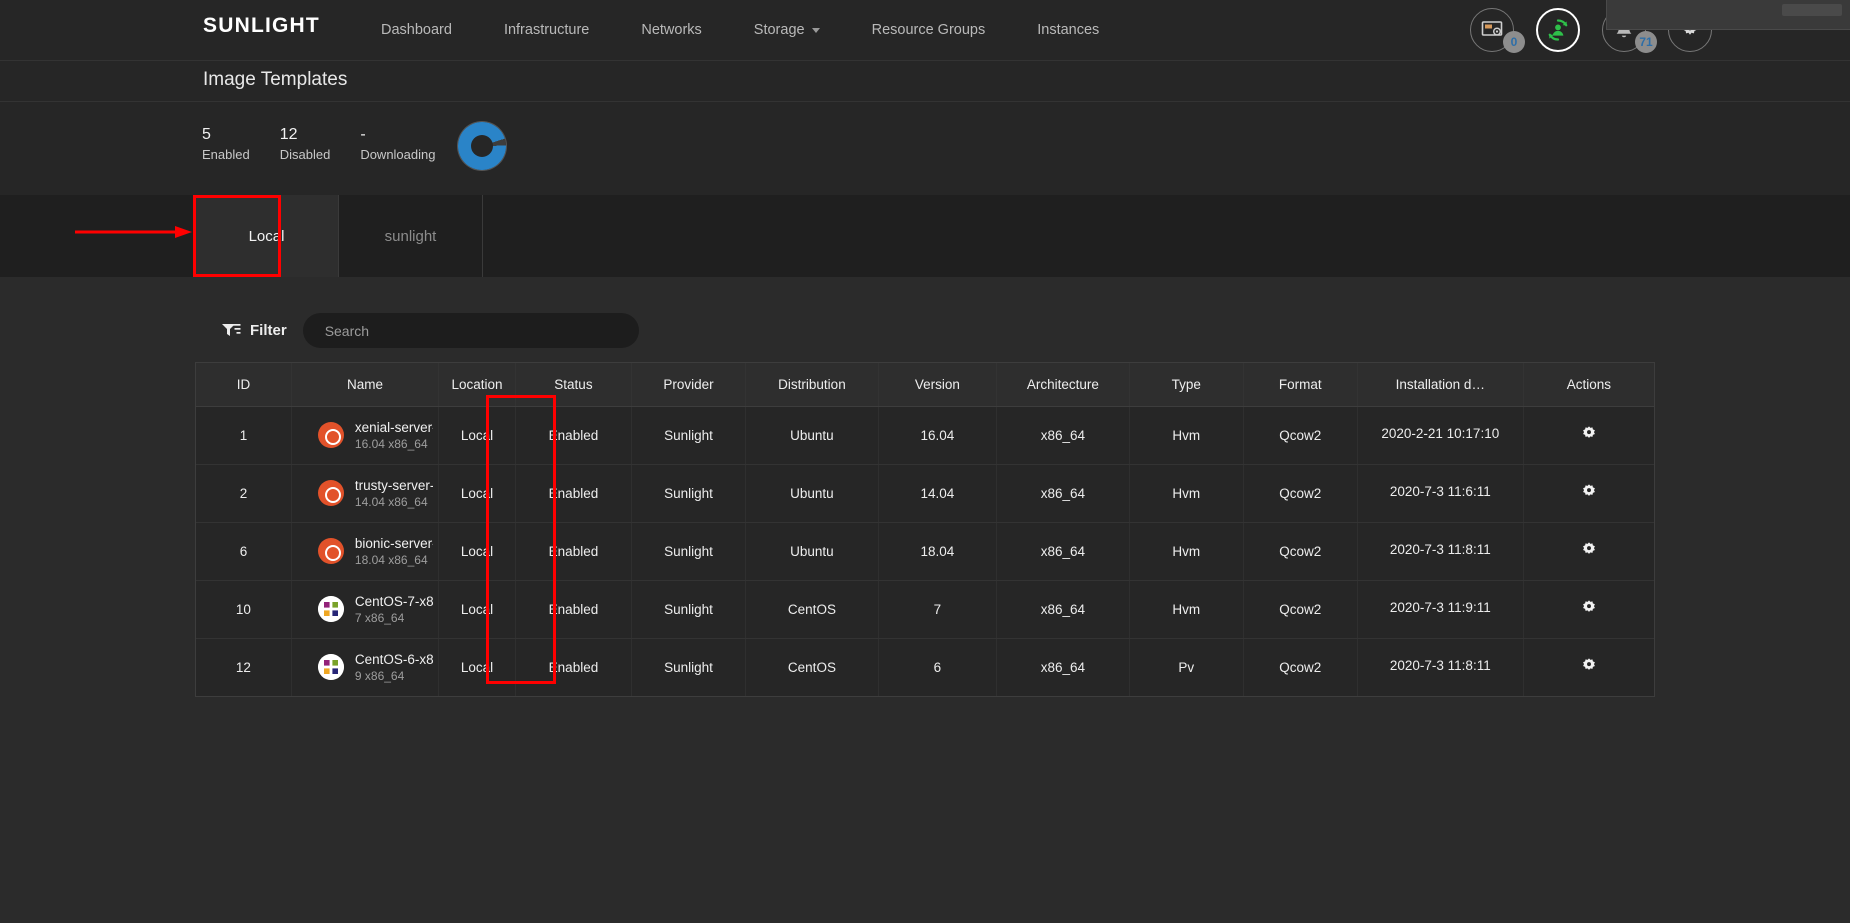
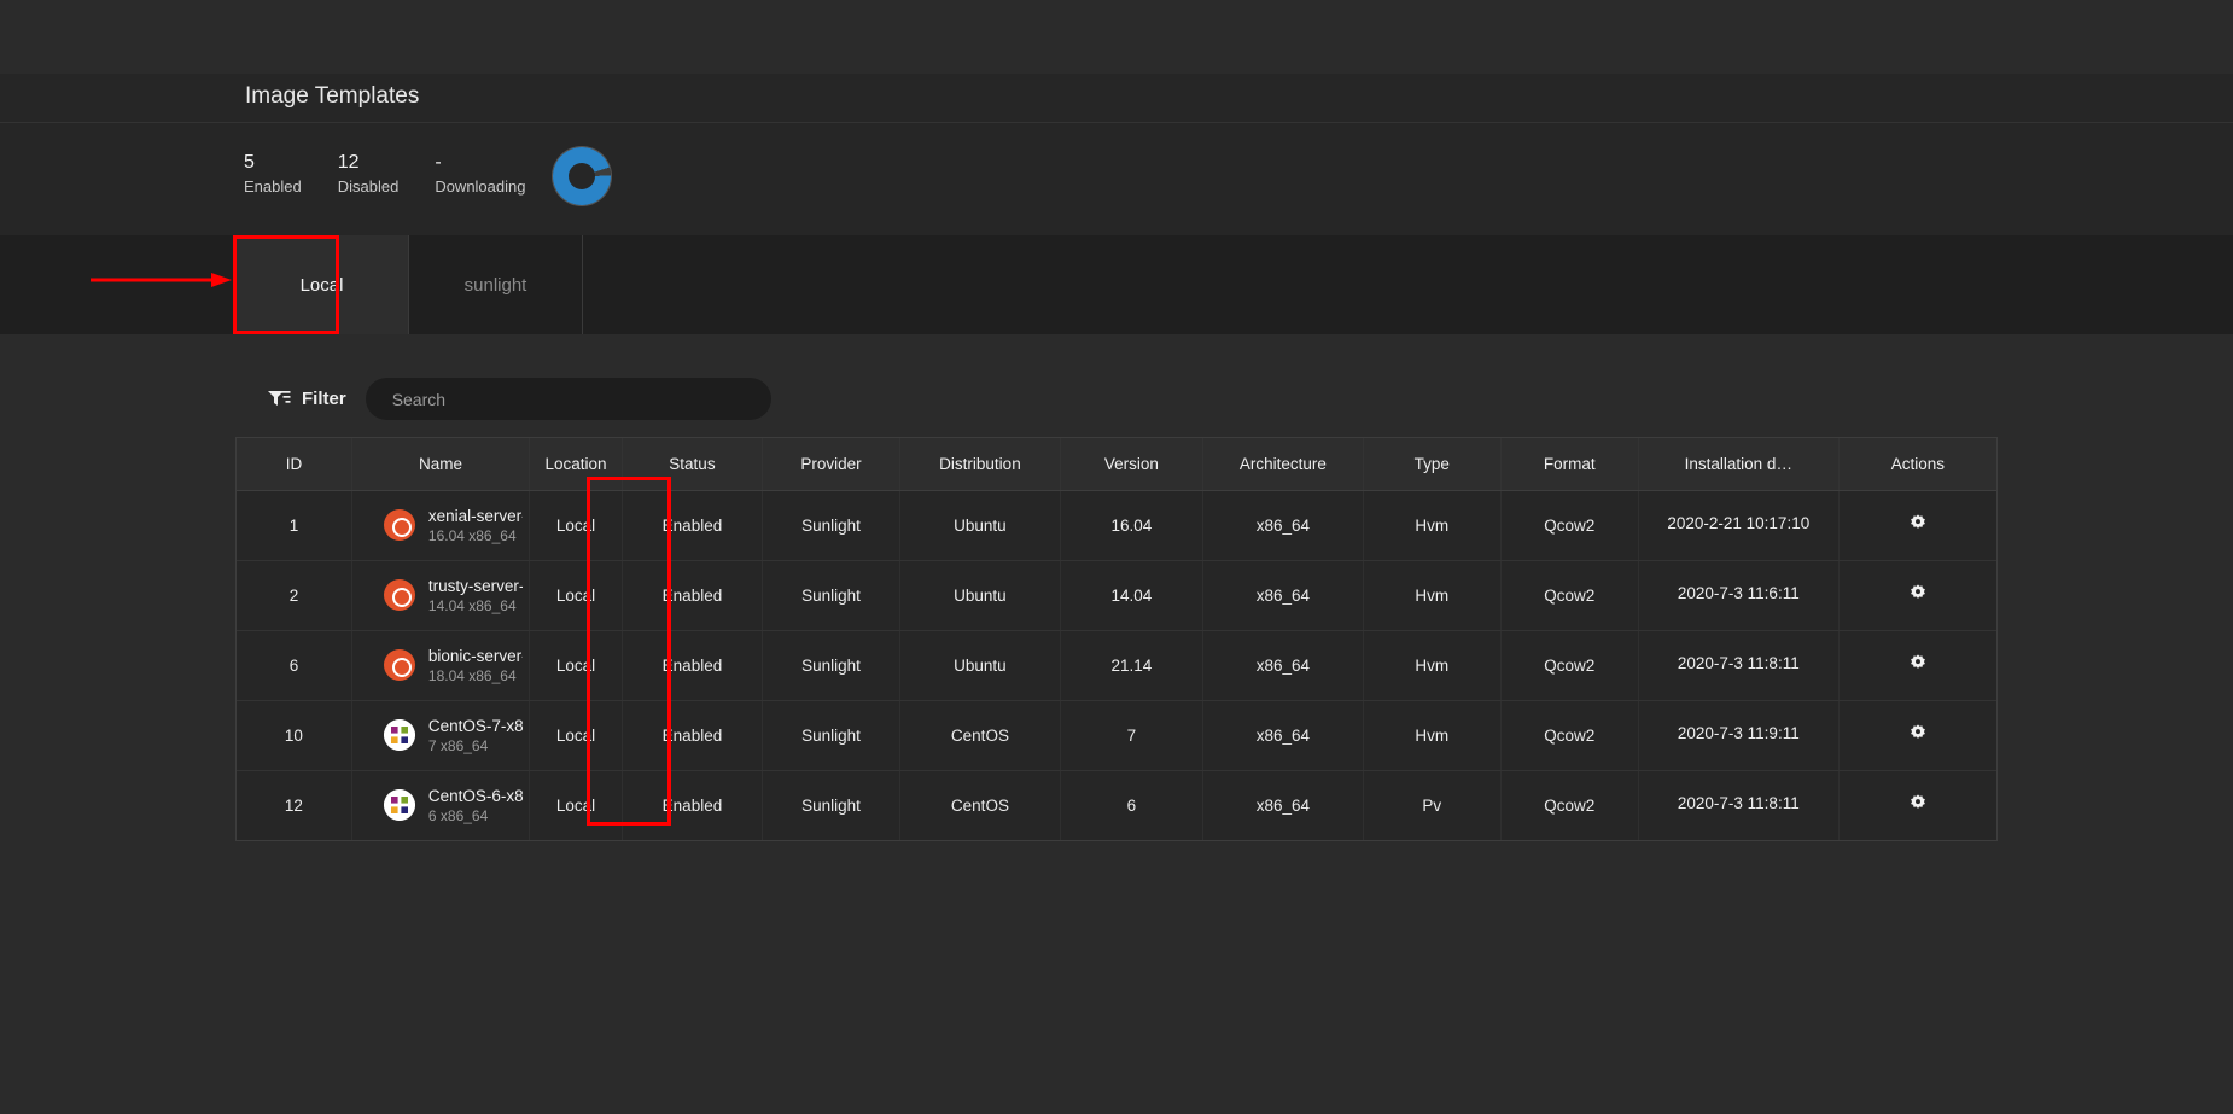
- SUNLIGHT
- Dashboard
- Infrastructure
- Networks
- Storage
- Resource Groups
- Instances
- 0
- 71
  Image Templates
  5
  Enabled
  12
  Disabled
  -
  Downloading
  Local
  sunlight
  Filter
  Search
  ID	Name	Location	Status	Provider	Distribution	Version	Architecture	Type	Format	Installation d…	Actions
  1	xenial-server16.04 x86_64	Local	Enabled	Sunlight	Ubuntu	16.04	x86_64	Hvm	Qcow2	2020-2-21 10:17:10
  2	trusty-server-14.04 x86_64	Local	Enabled	Sunlight	Ubuntu	14.04	x86_64	Hvm	Qcow2	2020-7-3 11:6:11
- 6	bionic-server18.04 x86_64	Local	Enabled	Sunlight	Ubuntu	18.04	x86_64	Hvm	Qcow2	2020-7-3 11:8:11
+ 6	bionic-server18.04 x86_64	Local	Enabled	Sunlight	Ubuntu	21.14	x86_64	Hvm	Qcow2	2020-7-3 11:8:11
  10	CentOS-7-x87 x86_64	Local	Enabled	Sunlight	CentOS	7	x86_64	Hvm	Qcow2	2020-7-3 11:9:11
- 12	CentOS-6-x89 x86_64	Local	Enabled	Sunlight	CentOS	6	x86_64	Pv	Qcow2	2020-7-3 11:8:11
+ 12	CentOS-6-x86 x86_64	Local	Enabled	Sunlight	CentOS	6	x86_64	Pv	Qcow2	2020-7-3 11:8:11
